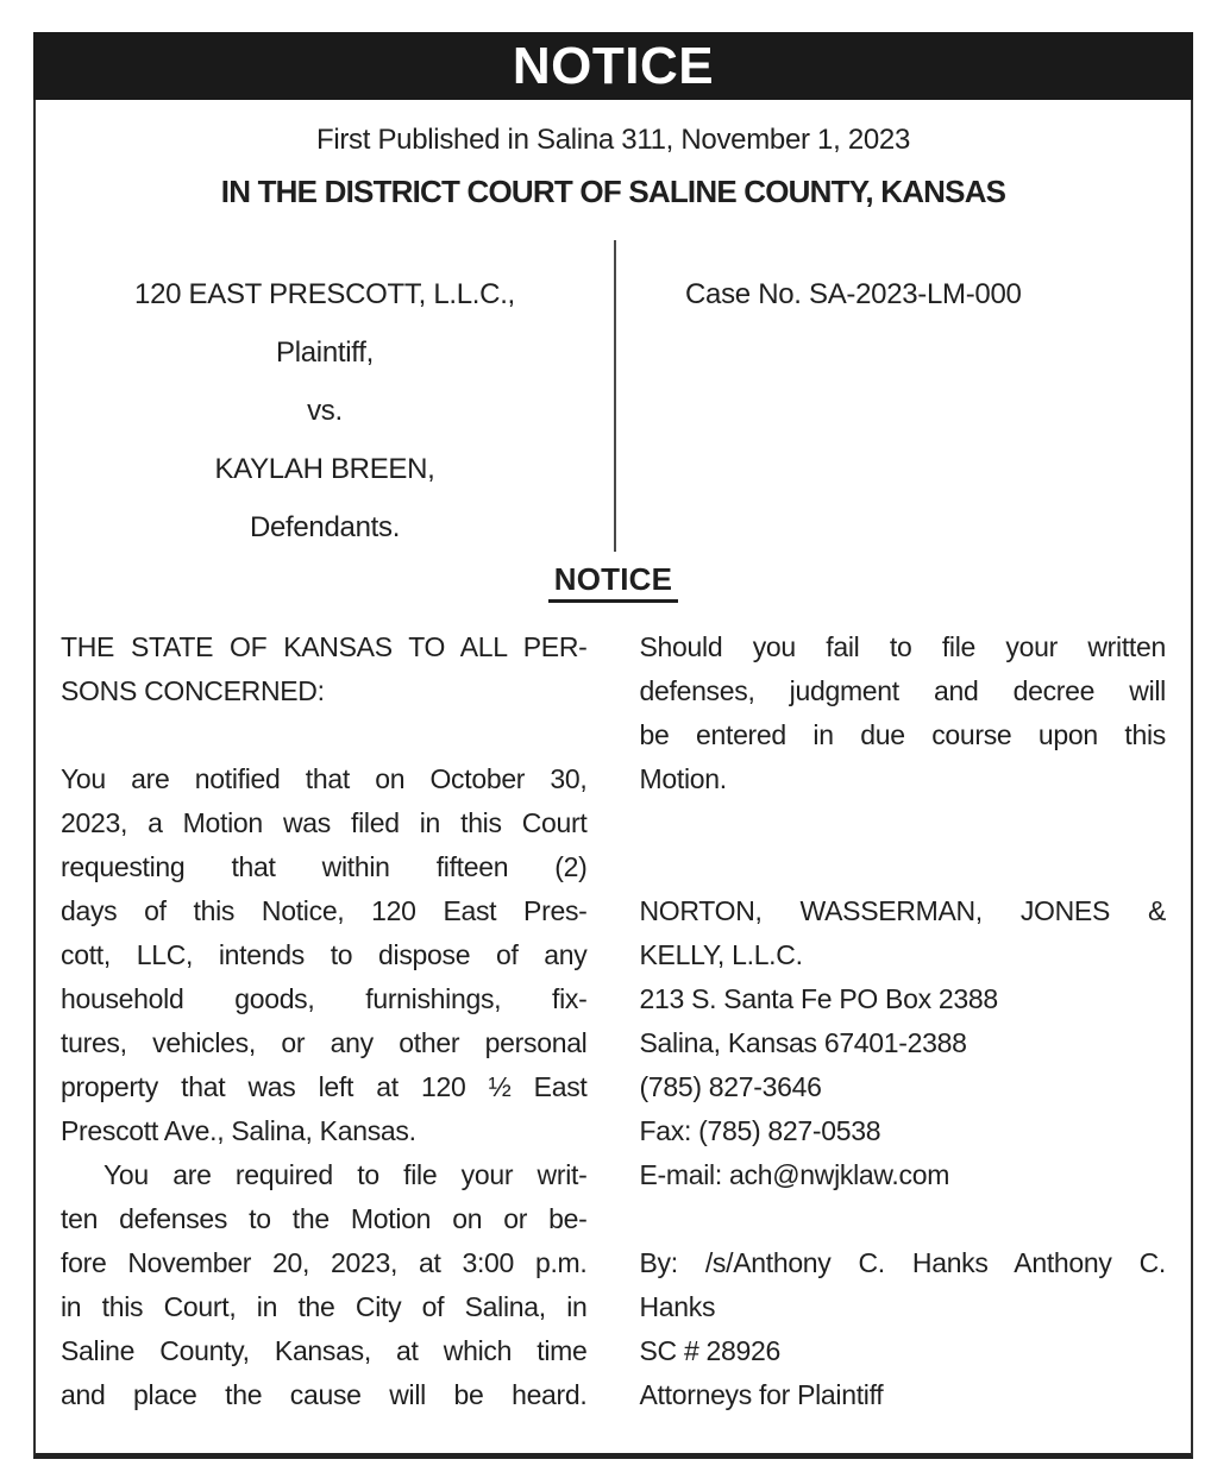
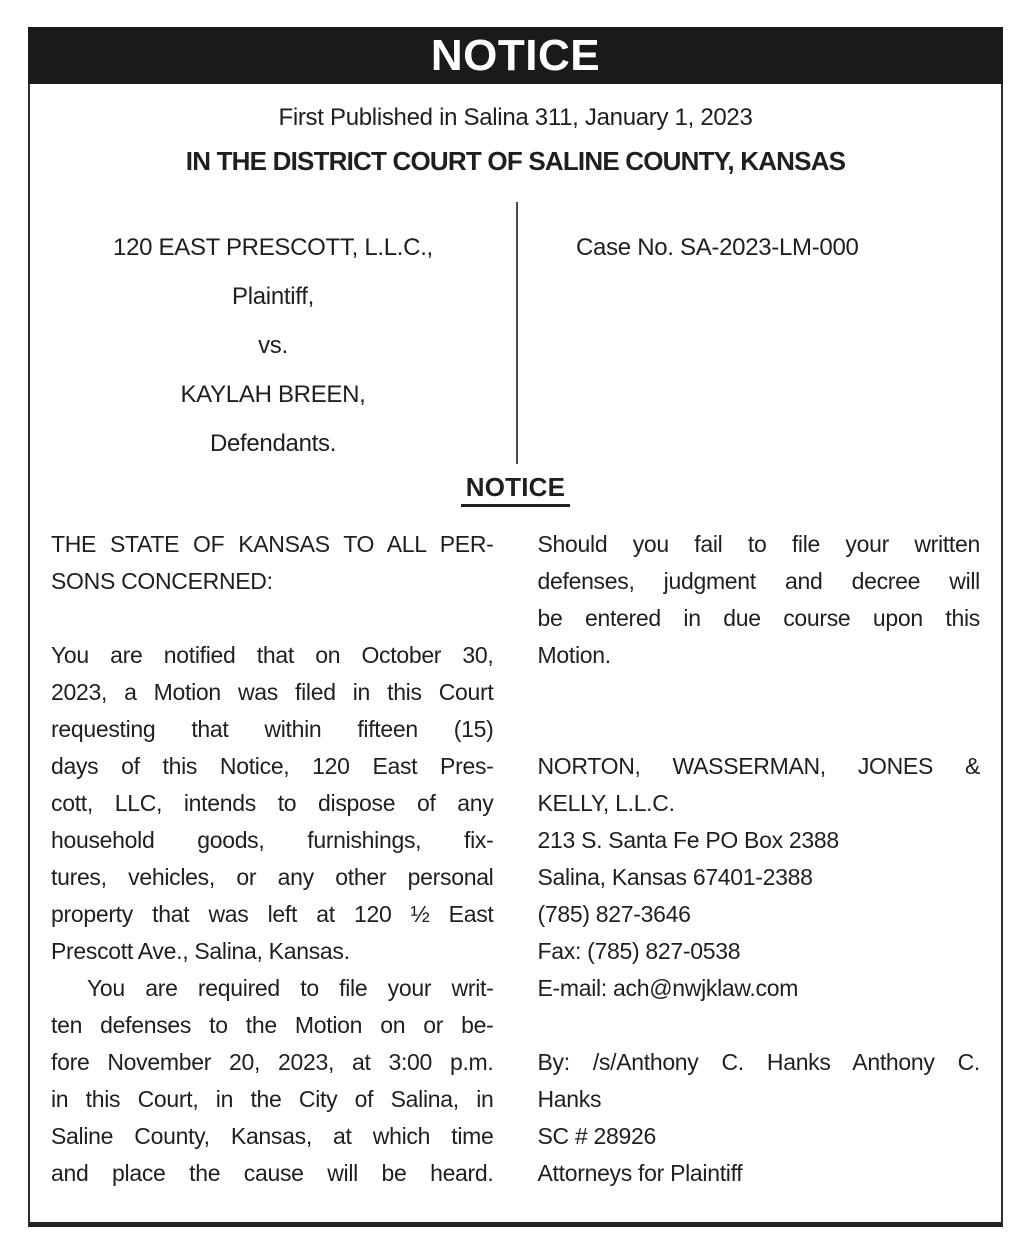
  NOTICE
- First Published in Salina 311, November 1, 2023
+ First Published in Salina 311, January 1, 2023
  IN THE DISTRICT COURT OF SALINE COUNTY, KANSAS
  120 EAST PRESCOTT, L.L.C.,
  Plaintiff,
  vs.
  KAYLAH BREEN,
  Defendants.
  Case No. SA-2023-LM-000
  NOTICE
  THE STATE OF KANSAS TO ALL PER-
  SONS CONCERNED:
  You are notified that on October 30,
  2023, a Motion was filed in this Court
- requesting that within fifteen (2)
+ requesting that within fifteen (15)
  days of this Notice, 120 East Pres-
  cott, LLC, intends to dispose of any
  household goods, furnishings, fix-
  tures, vehicles, or any other personal
  property that was left at 120 ½ East
  Prescott Ave., Salina, Kansas.
  You are required to file your writ-
  ten defenses to the Motion on or be-
  fore November 20, 2023, at 3:00 p.m.
  in this Court, in the City of Salina, in
  Saline County, Kansas, at which time
  and place the cause will be heard.
  Should you fail to file your written
  defenses, judgment and decree will
  be entered in due course upon this
  Motion.
  NORTON, WASSERMAN, JONES &
  KELLY, L.L.C.
  213 S. Santa Fe PO Box 2388
  Salina, Kansas 67401-2388
  (785) 827-3646
  Fax: (785) 827-0538
  E-mail: ach@nwjklaw.com
  By: /s/Anthony C. Hanks Anthony C.
  Hanks
  SC # 28926
  Attorneys for Plaintiff
